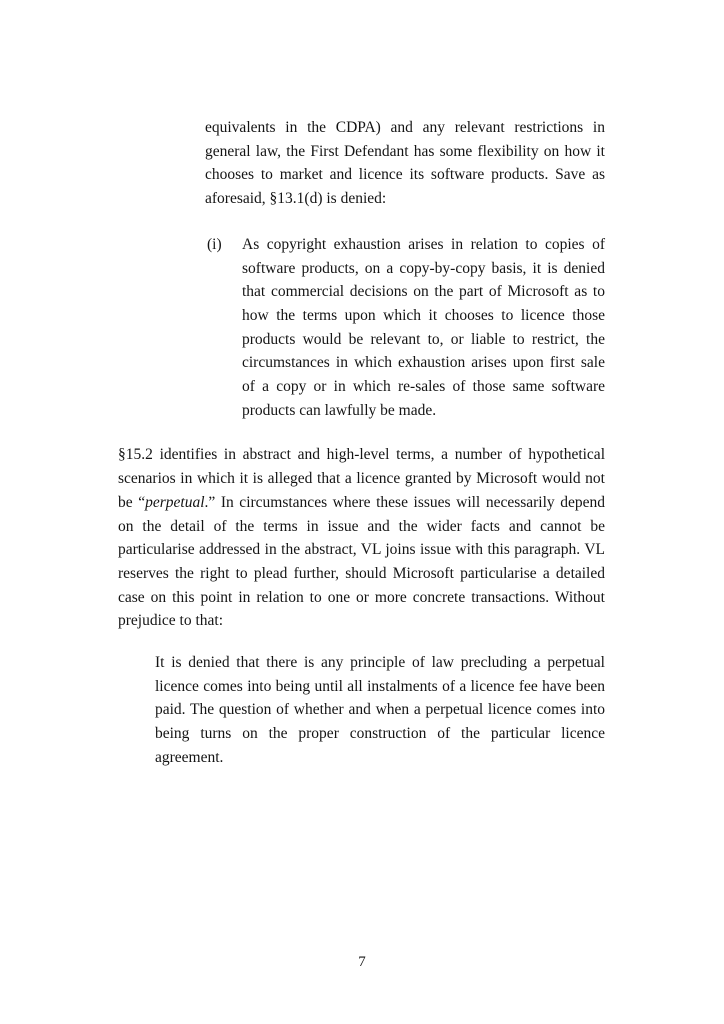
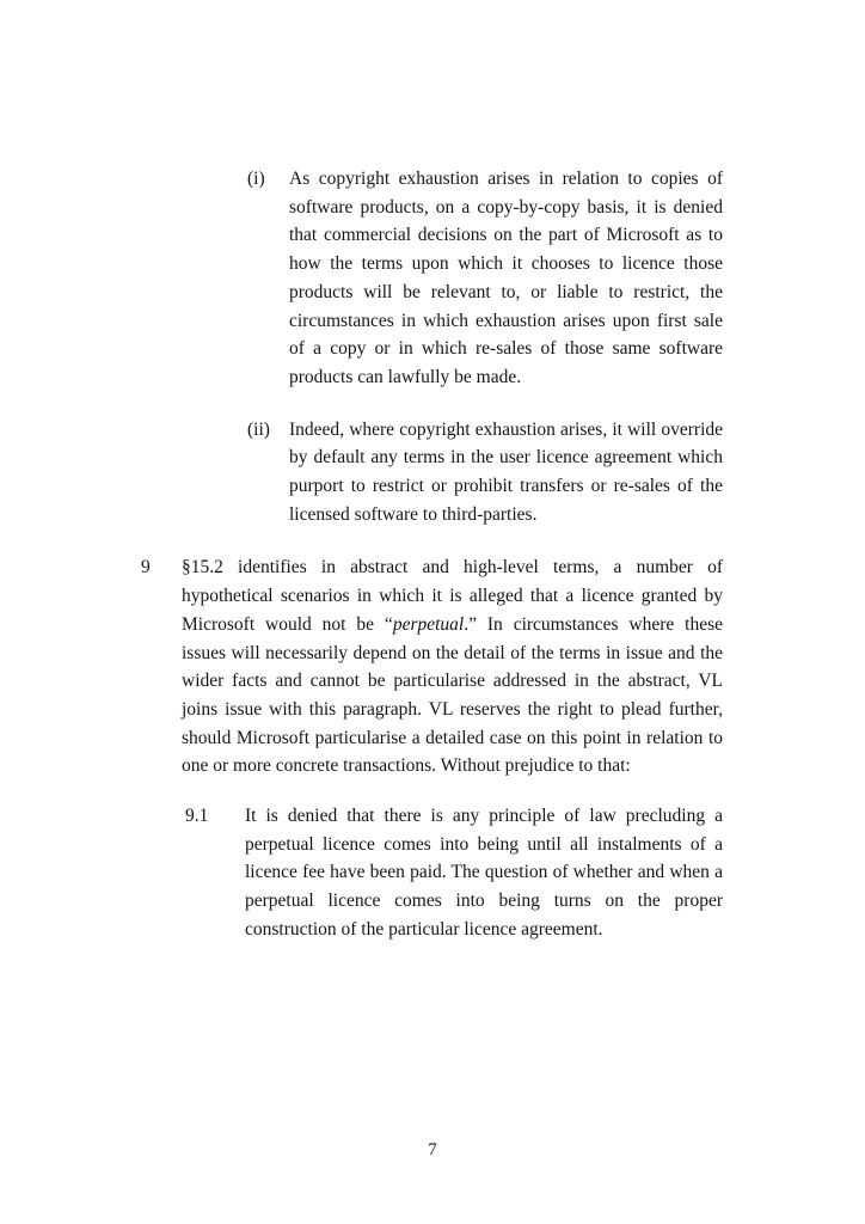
- equivalents in the CDPA) and any relevant restrictions in general law, the First Defendant has some flexibility on how it chooses to market and licence its software products. Save as aforesaid, §13.1(d) is denied:
  (i)
- As copyright exhaustion arises in relation to copies of software products, on a copy-by-copy basis, it is denied that commercial decisions on the part of Microsoft as to how the terms upon which it chooses to licence those products would be relevant to, or liable to restrict, the circumstances in which exhaustion arises upon first sale of a copy or in which re-sales of those same software products can lawfully be made.
+ As copyright exhaustion arises in relation to copies of software products, on a copy-by-copy basis, it is denied that commercial decisions on the part of Microsoft as to how the terms upon which it chooses to licence those products will be relevant to, or liable to restrict, the circumstances in which exhaustion arises upon first sale of a copy or in which re-sales of those same software products can lawfully be made.
+ (ii)
+ Indeed, where copyright exhaustion arises, it will override by default any terms in the user licence agreement which purport to restrict or prohibit transfers or re-sales of the licensed software to third-parties.
+ 9
  §15.2 identifies in abstract and high-level terms, a number of hypothetical scenarios in which it is alleged that a licence granted by Microsoft would not be “perpetual.” In circumstances where these issues will necessarily depend on the detail of the terms in issue and the wider facts and cannot be particularise addressed in the abstract, VL joins issue with this paragraph. VL reserves the right to plead further, should Microsoft particularise a detailed case on this point in relation to one or more concrete transactions. Without prejudice to that:
+ 9.1
  It is denied that there is any principle of law precluding a perpetual licence comes into being until all instalments of a licence fee have been paid. The question of whether and when a perpetual licence comes into being turns on the proper construction of the particular licence agreement.
  7
